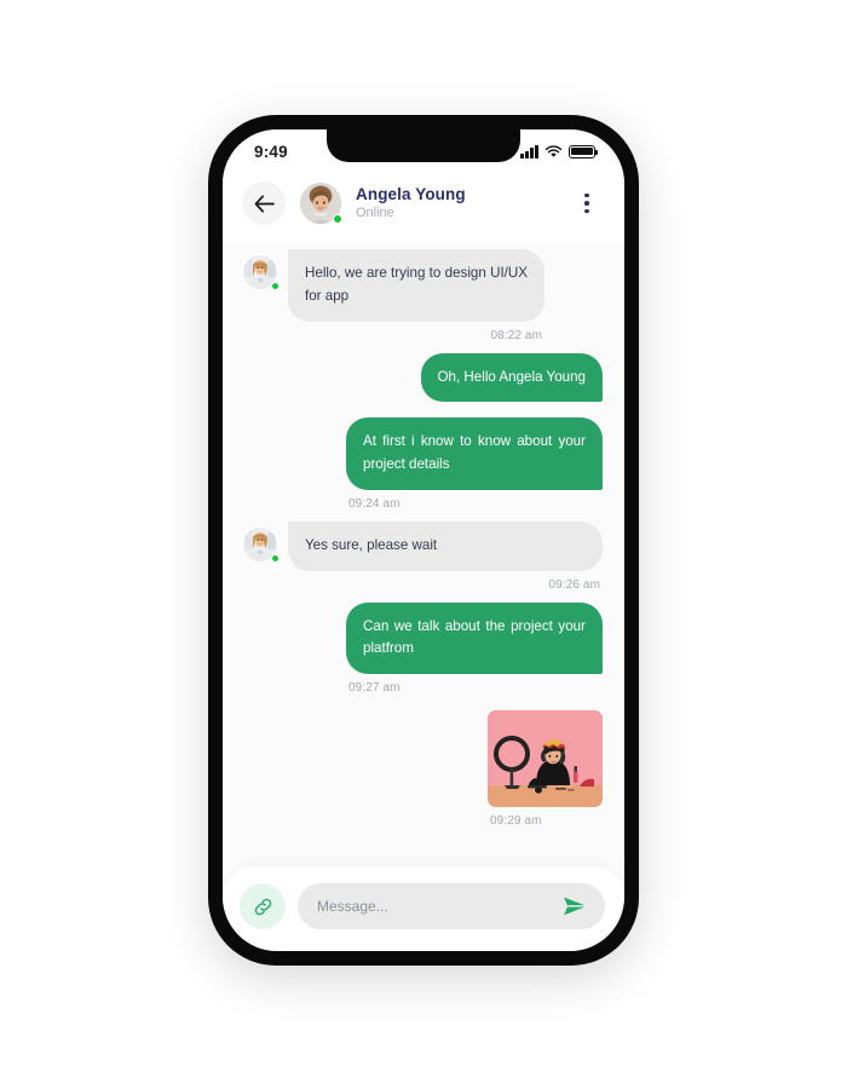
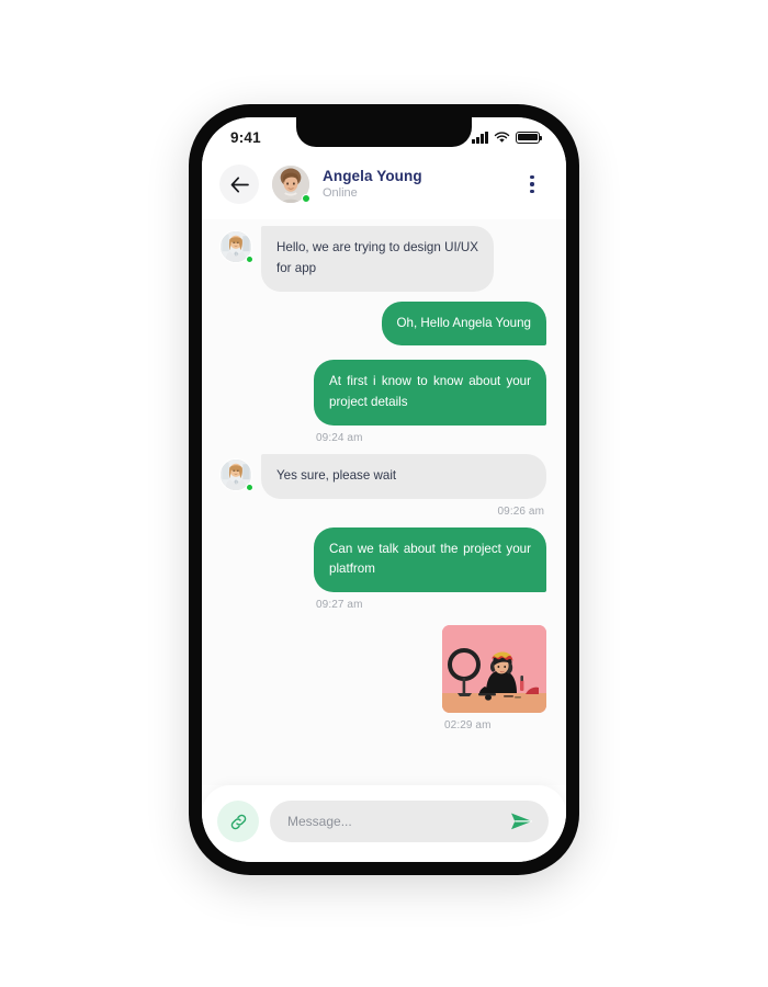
- 9:49
+ 9:41
  Angela Young
  Online
  Hello, we are trying to design UI/UX for app
- 08:22 am
  Oh, Hello Angela Young
  At first i know to know about your project details
  09:24 am
  Yes sure, please wait
  09:26 am
  Can we talk about the project your platfrom
  09:27 am
- 09:29 am
+ 02:29 am
  Message...
